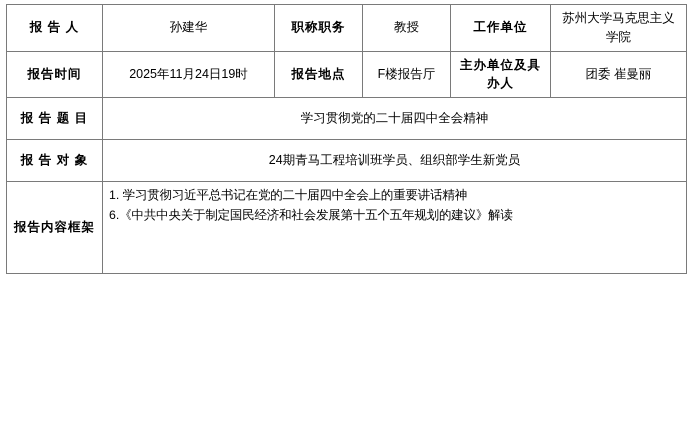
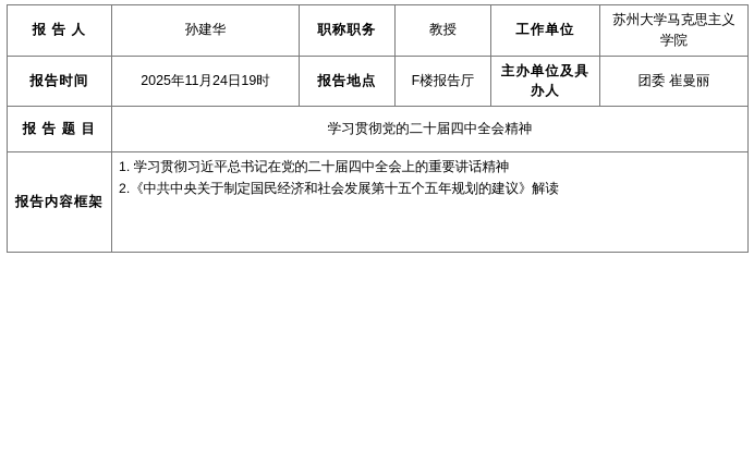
  报 告 人	孙建华	职称职务	教授	工作单位	苏州大学马克思主义学院
  报告时间	2025年11月24日19时	报告地点	F楼报告厅	主办单位及具办人	团委 崔曼丽
  报 告 题 目	学习贯彻党的二十届四中全会精神
- 报 告 对 象	24期青马工程培训班学员、组织部学生新党员
- 报告内容框架	1. 学习贯彻习近平总书记在党的二十届四中全会上的重要讲话精神 6.《中共中央关于制定国民经济和社会发展第十五个五年规划的建议》解读
+ 报告内容框架	1. 学习贯彻习近平总书记在党的二十届四中全会上的重要讲话精神 2.《中共中央关于制定国民经济和社会发展第十五个五年规划的建议》解读
